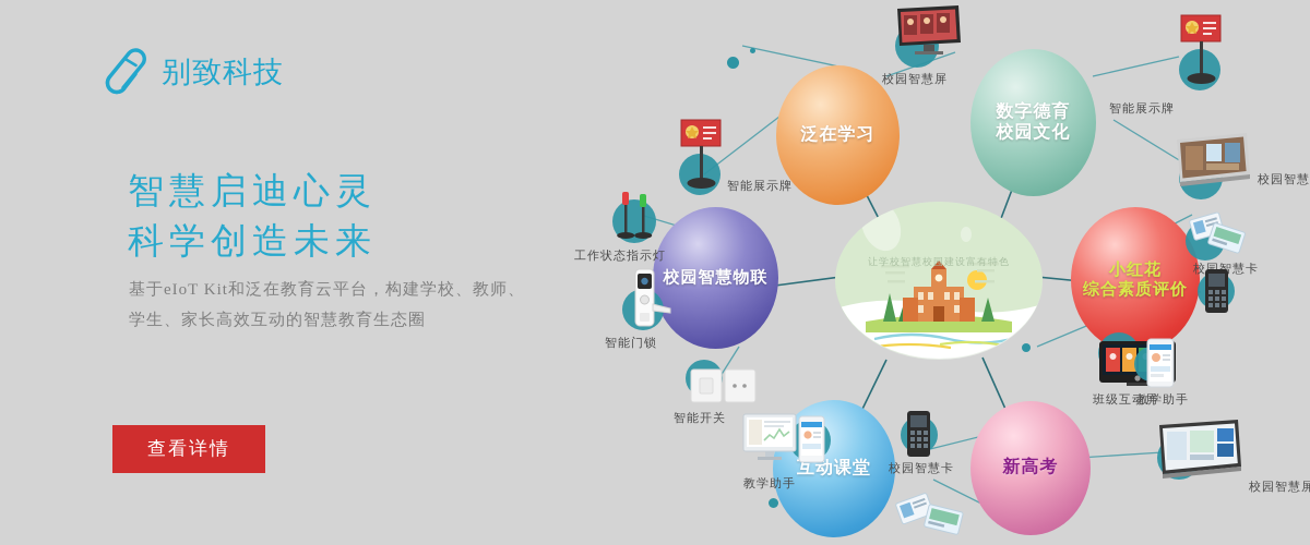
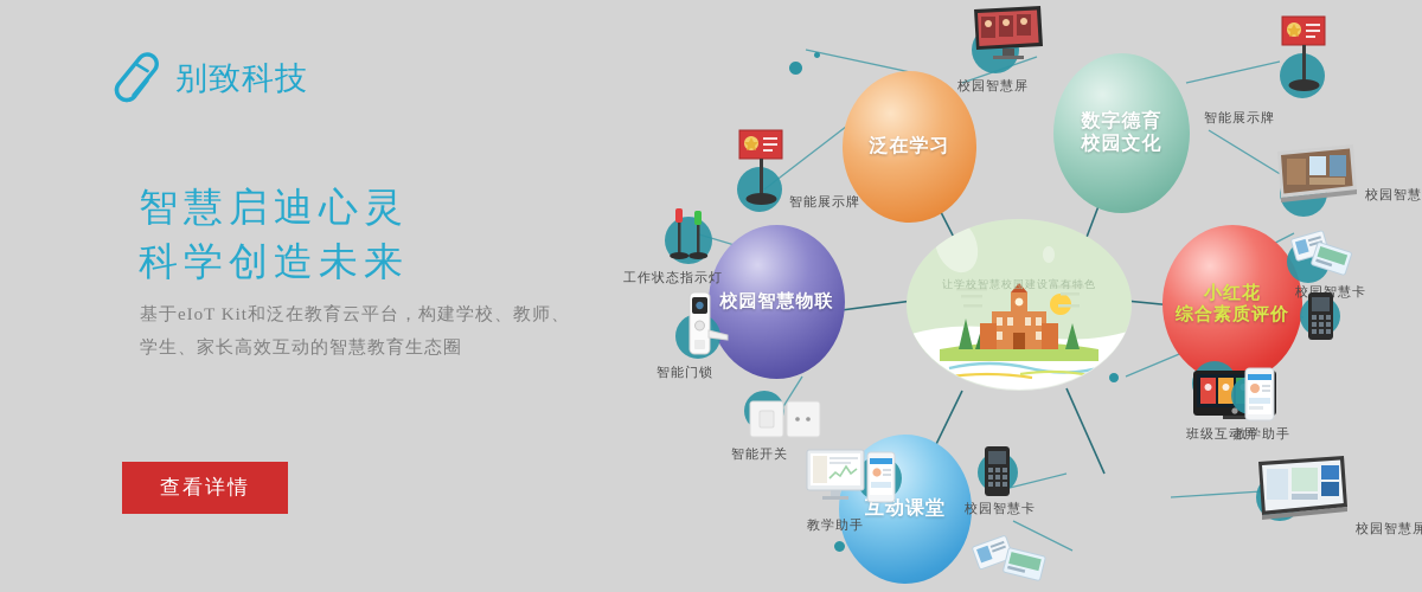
  别致科技
  智慧启迪心灵
  科学创造未来
  基于eIoT Kit和泛在教育云平台，构建学校、教师、
  学生、家长高效互动的智慧教育生态圈
  查看详情
  让学校智慧校园建设富有特色
  泛在学习
  数字德育
  校园文化
  小红花
  综合素质评价
- 新高考
  互动课堂
  校园智慧物联
  校园智慧屏
  智能展示牌
  智能展示牌
  校园智慧
  校智慧卡
  班级互动屏
  教学助手
  校园智慧屏
  校园智慧卡
  教学助手
  智能开关
  智能门锁
  工作状态指示灯
